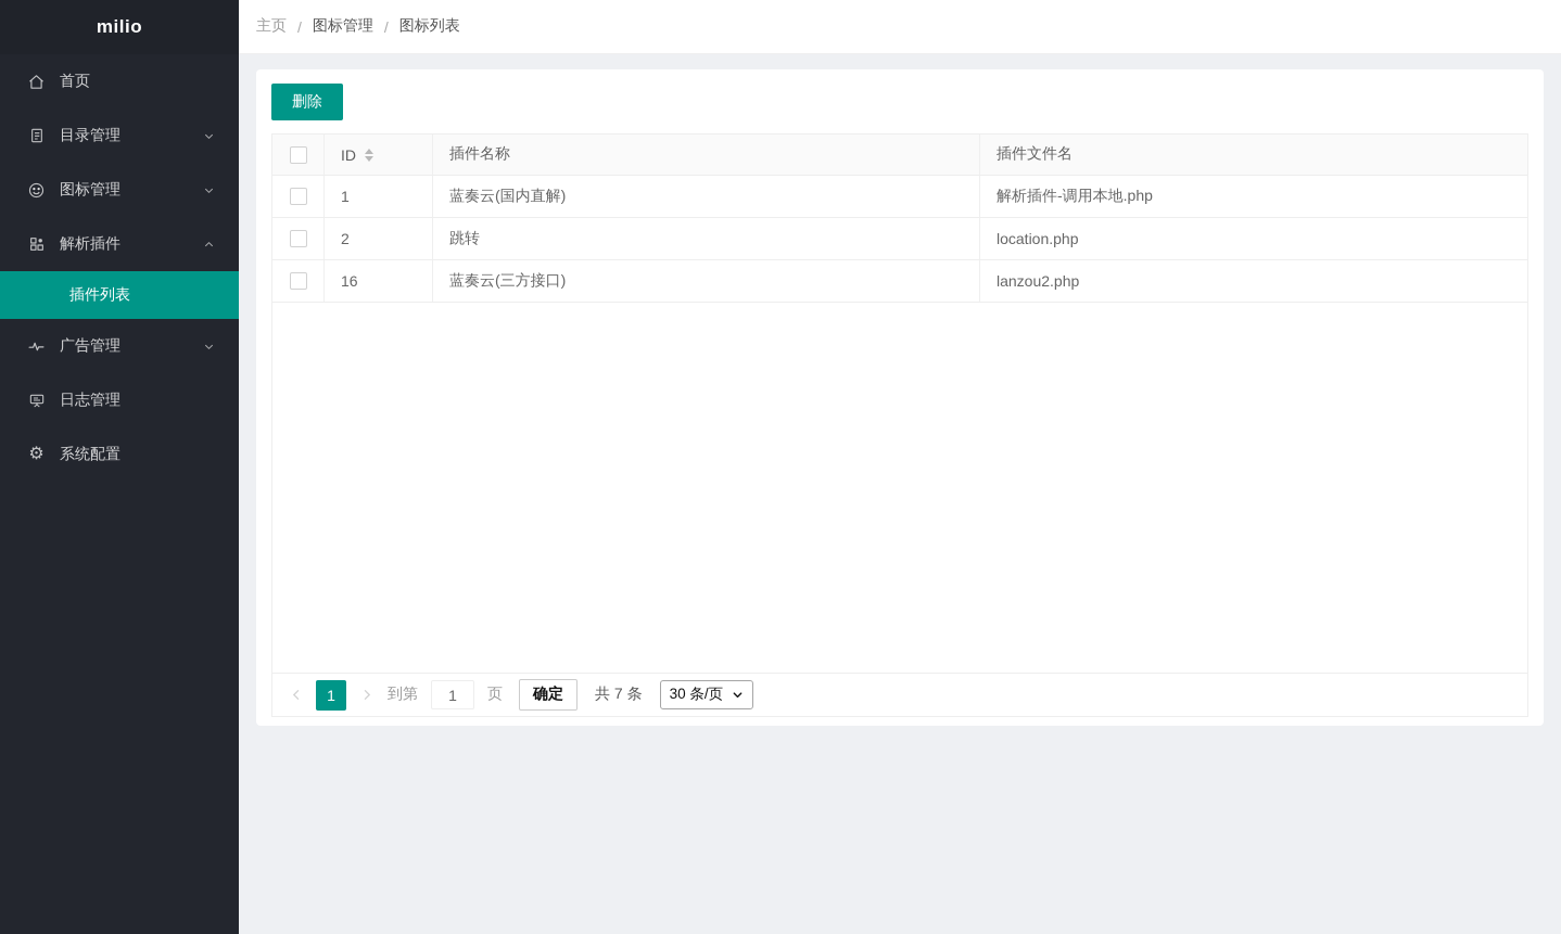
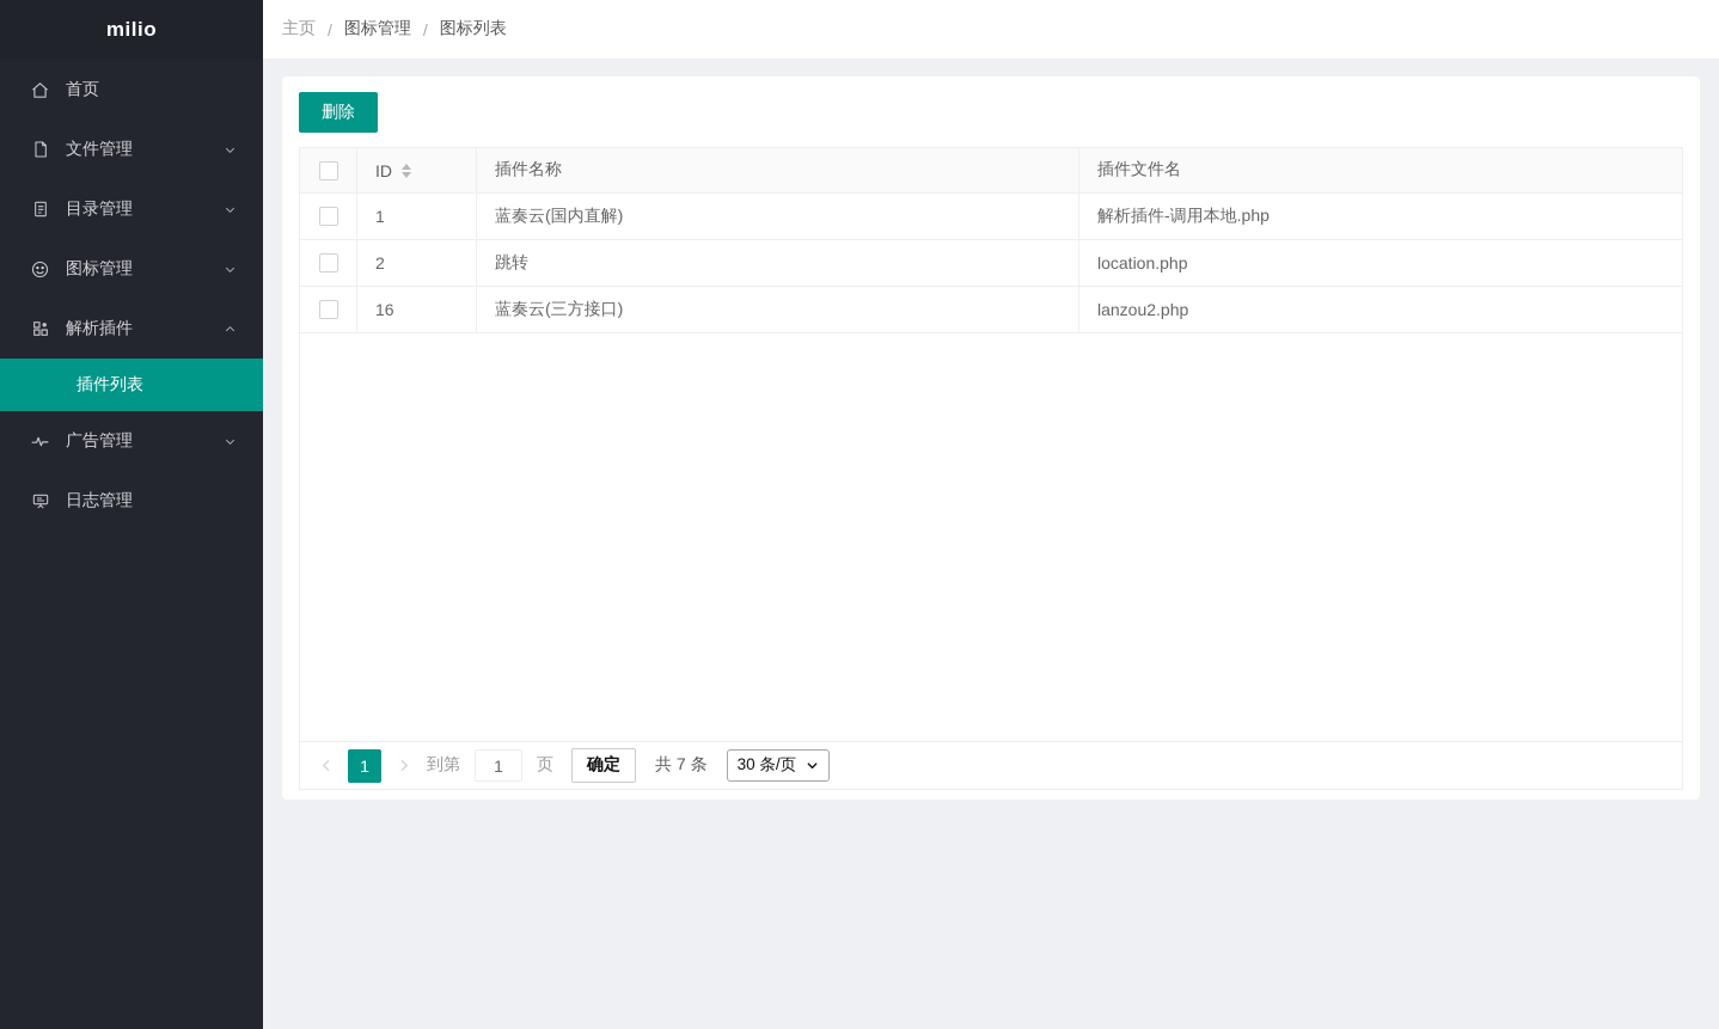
  milio
  首页
+ 文件管理
  目录管理
  图标管理
  解析插件
  插件列表
  广告管理
  日志管理
- ⚙
- 系统配置
  主页
  /
  图标管理
  /
  图标列表
  删除
  ID
  插件名称
  插件文件名
  1
  蓝奏云(国内直解)
  解析插件-调用本地.php
  2
  跳转
  location.php
  16
  蓝奏云(三方接口)
  lanzou2.php
  1
  到第
  1
  页
  确定
  共 7 条
  30 条/页
